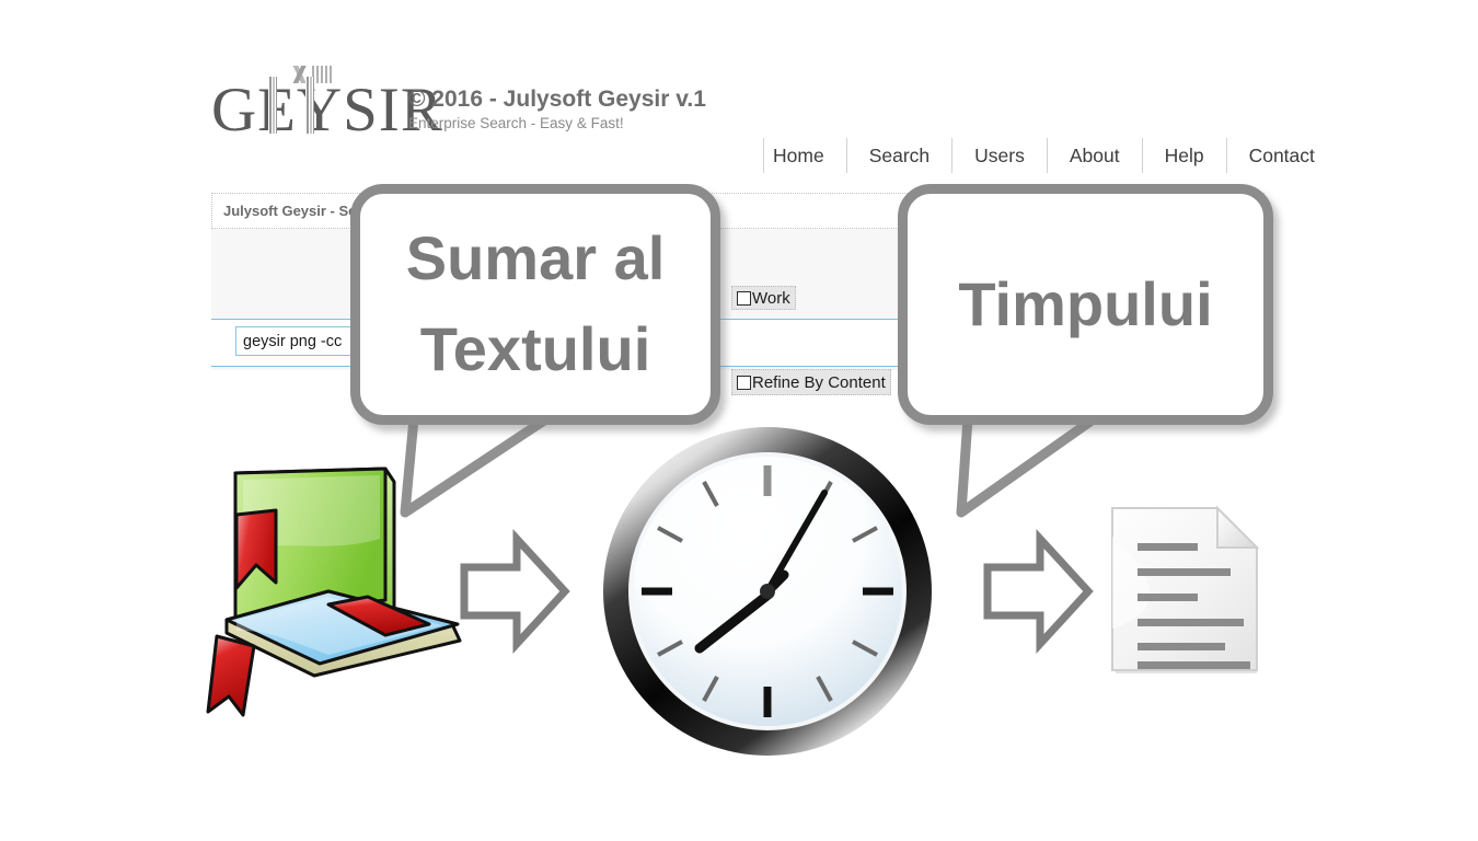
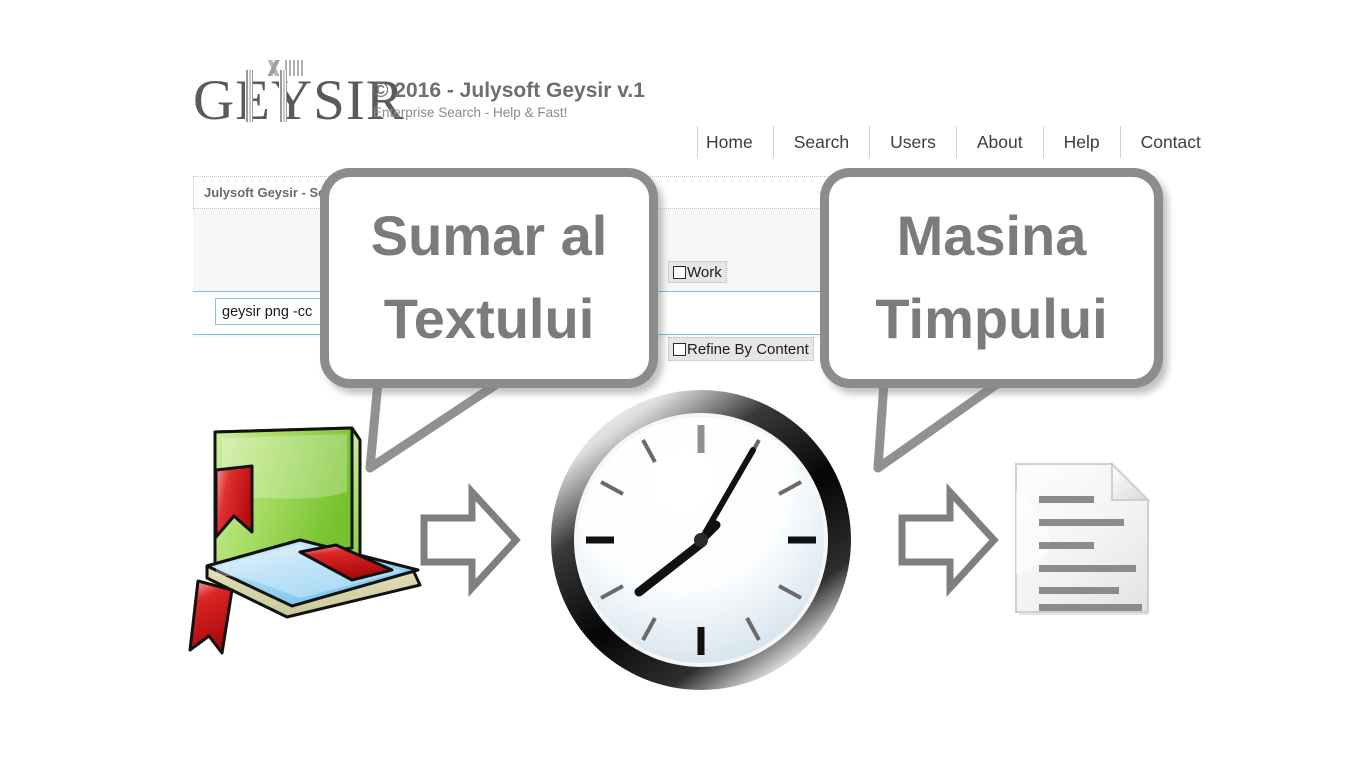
  GEYSIR
  © 2016 - Julysoft Geysir v.1
- Enterprise Search - Easy & Fast!
+ Enterprise Search - Help & Fast!
  Home
  Search
  Users
  About
  Help
  Contact
  Julysoft Geysir - S
  geysir png -cc
  Work
  Refine By Content
  Sumar al
  Textului
+ Masina
  Timpului
